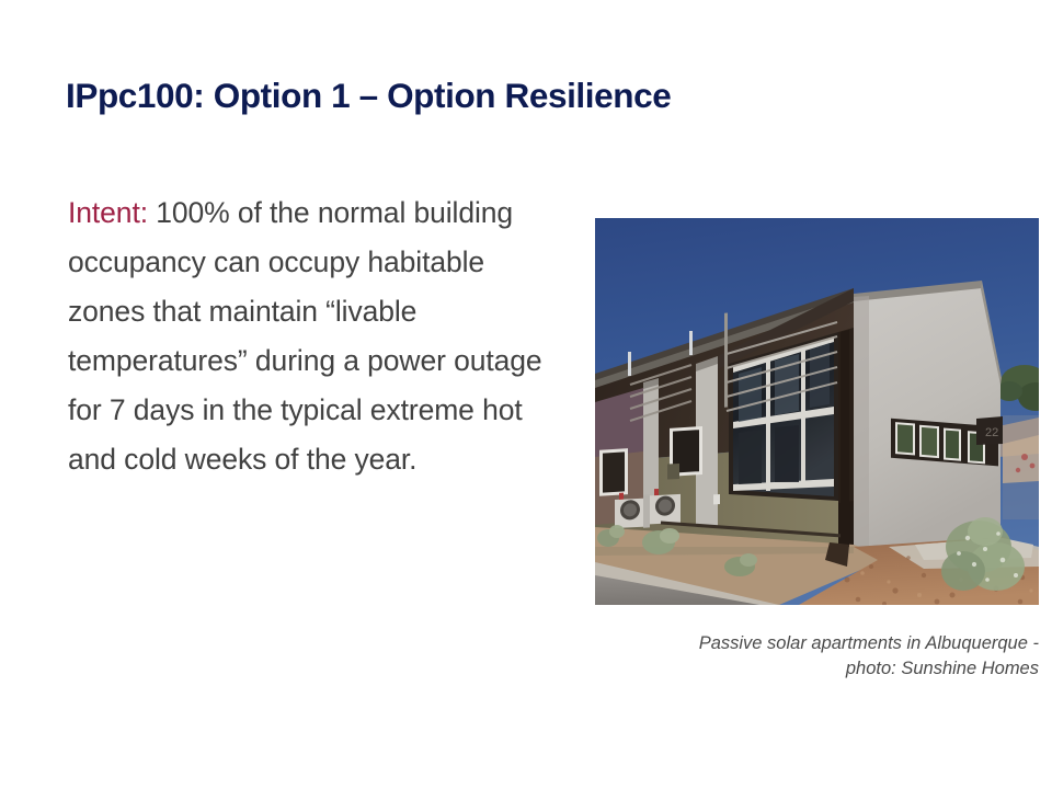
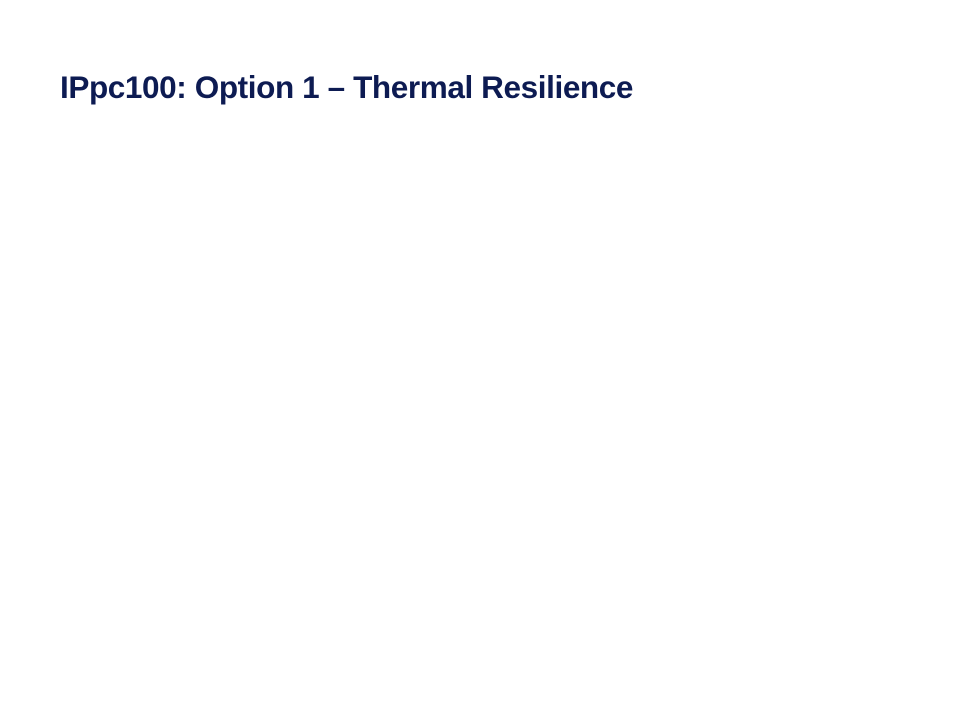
- IPpc100: Option 1 – Option Resilience
+ IPpc100: Option 1 – Thermal Resilience
- Intent: 100% of the normal building occupancy can occupy habitable zones that maintain “livable temperatures” during a power outage for 7 days in the typical extreme hot and cold weeks of the year.
- 22
- Passive solar apartments in Albuquerque -
- photo: Sunshine Homes
